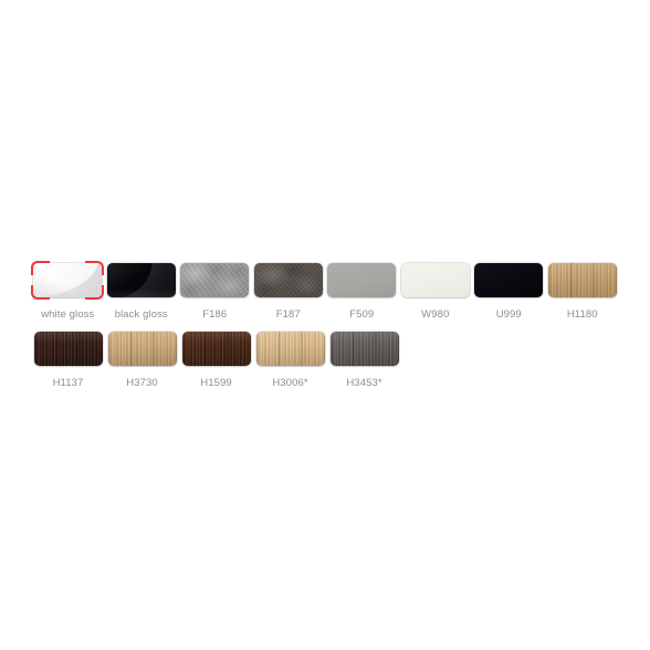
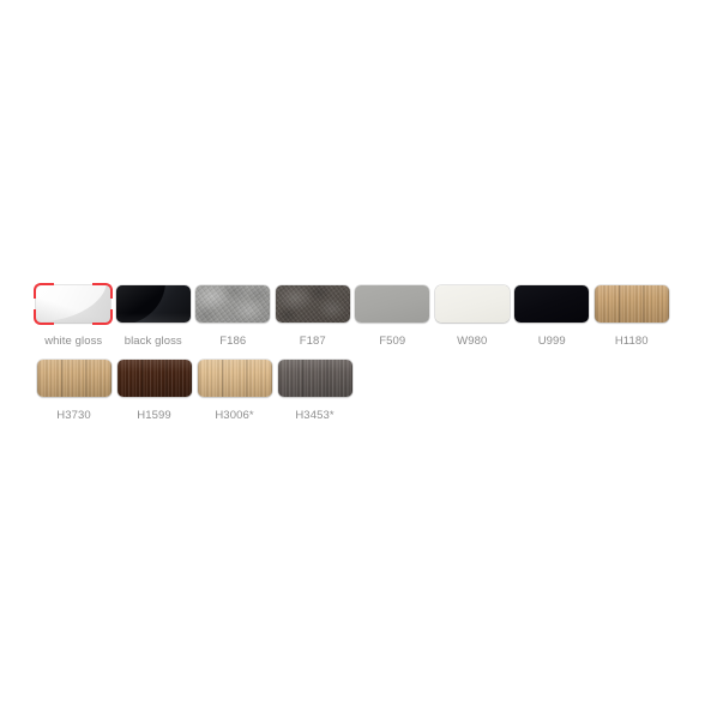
  white gloss
  black gloss
  F186
  F187
  F509
  W980
  U999
  H1180
- H1137
  H3730
  H1599
  H3006*
  H3453*
